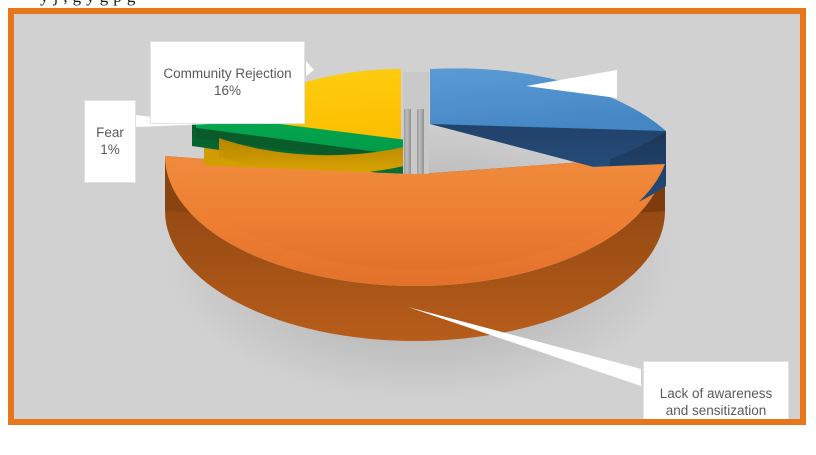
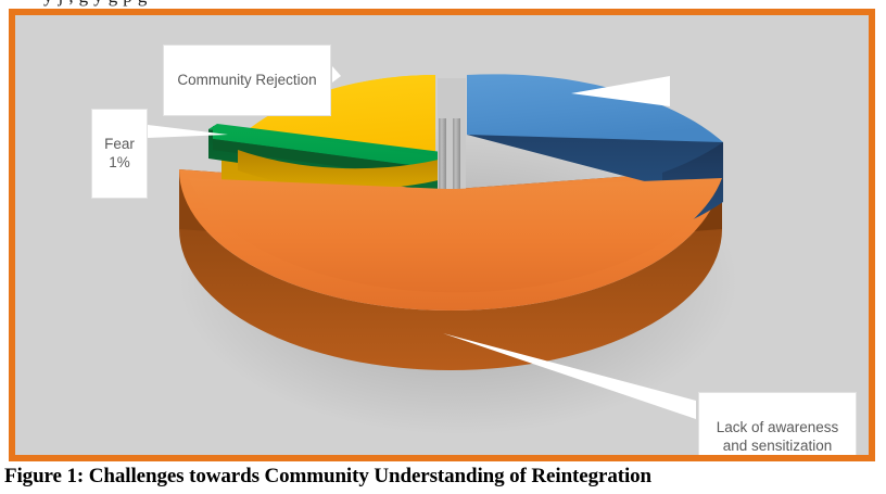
  Community Rejection
- 16%
  Fear
  1%
  Lack of awareness
  and sensitization
+ Figure 1: Challenges towards Community Understanding of Reintegration
